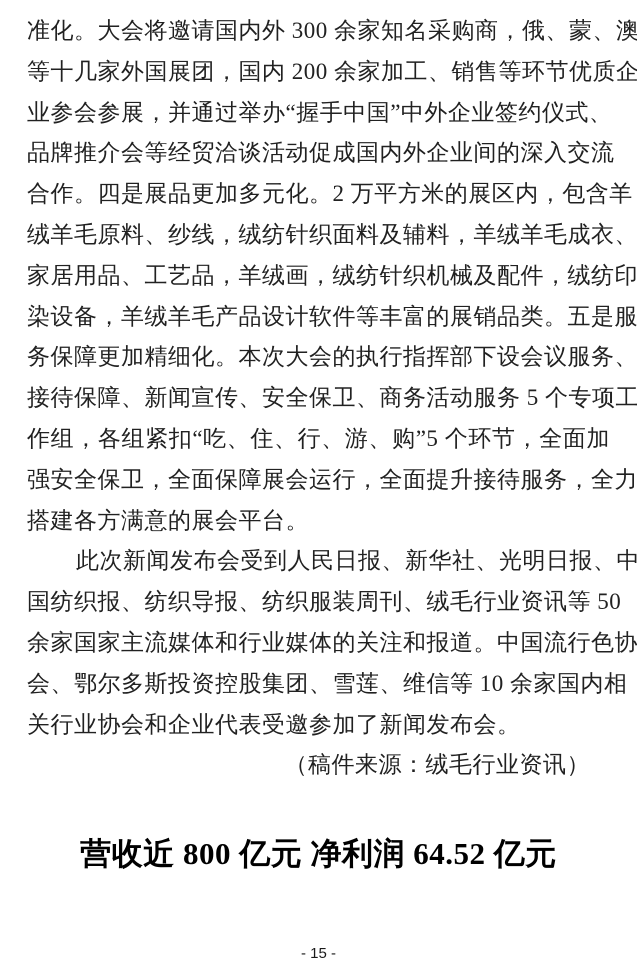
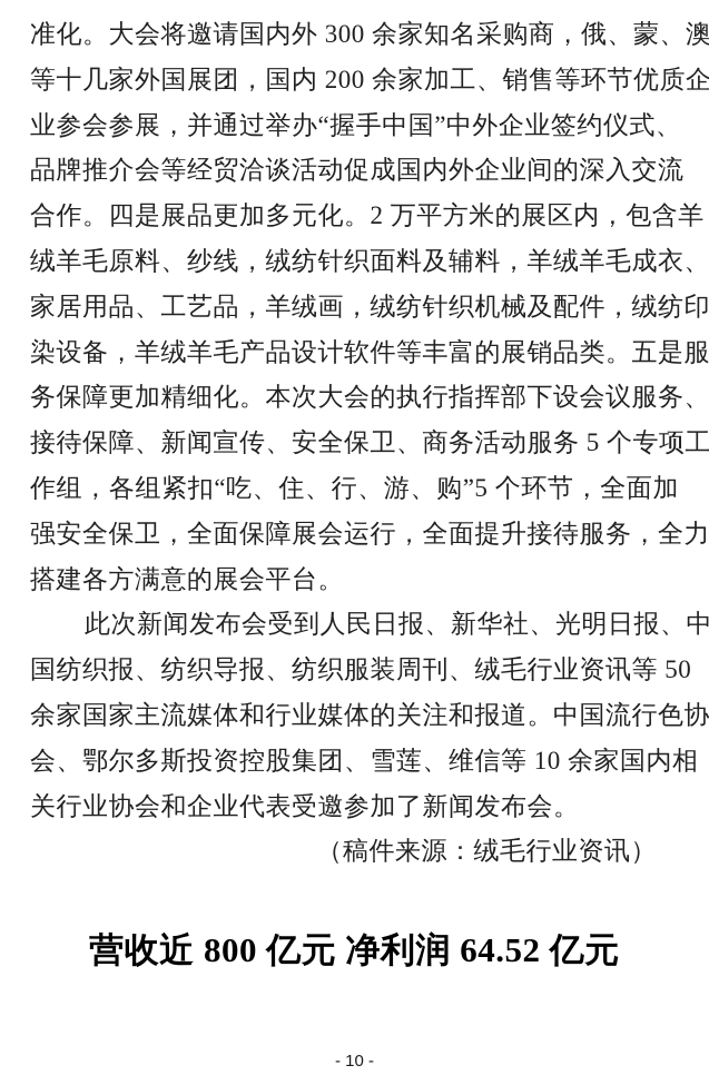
  准化。大会将邀请国内外 300 余家知名采购商，俄、蒙、澳
  等十几家外国展团，国内 200 余家加工、销售等环节优质企
  业参会参展，并通过举办“握手中国”中外企业签约仪式、
  品牌推介会等经贸洽谈活动促成国内外企业间的深入交流
  合作。四是展品更加多元化。2 万平方米的展区内，包含羊
  绒羊毛原料、纱线，绒纺针织面料及辅料，羊绒羊毛成衣、
  家居用品、工艺品，羊绒画，绒纺针织机械及配件，绒纺印
  染设备，羊绒羊毛产品设计软件等丰富的展销品类。五是服
  务保障更加精细化。本次大会的执行指挥部下设会议服务、
  接待保障、新闻宣传、安全保卫、商务活动服务 5 个专项工
  作组，各组紧扣“吃、住、行、游、购”5 个环节，全面加
  强安全保卫，全面保障展会运行，全面提升接待服务，全力
  搭建各方满意的展会平台。
  此次新闻发布会受到人民日报、新华社、光明日报、中
  国纺织报、纺织导报、纺织服装周刊、绒毛行业资讯等 50
  余家国家主流媒体和行业媒体的关注和报道。中国流行色协
  会、鄂尔多斯投资控股集团、雪莲、维信等 10 余家国内相
  关行业协会和企业代表受邀参加了新闻发布会。
  （稿件来源：绒毛行业资讯）
  营收近 800 亿元 净利润 64.52 亿元
- - 15 -
+ - 10 -
